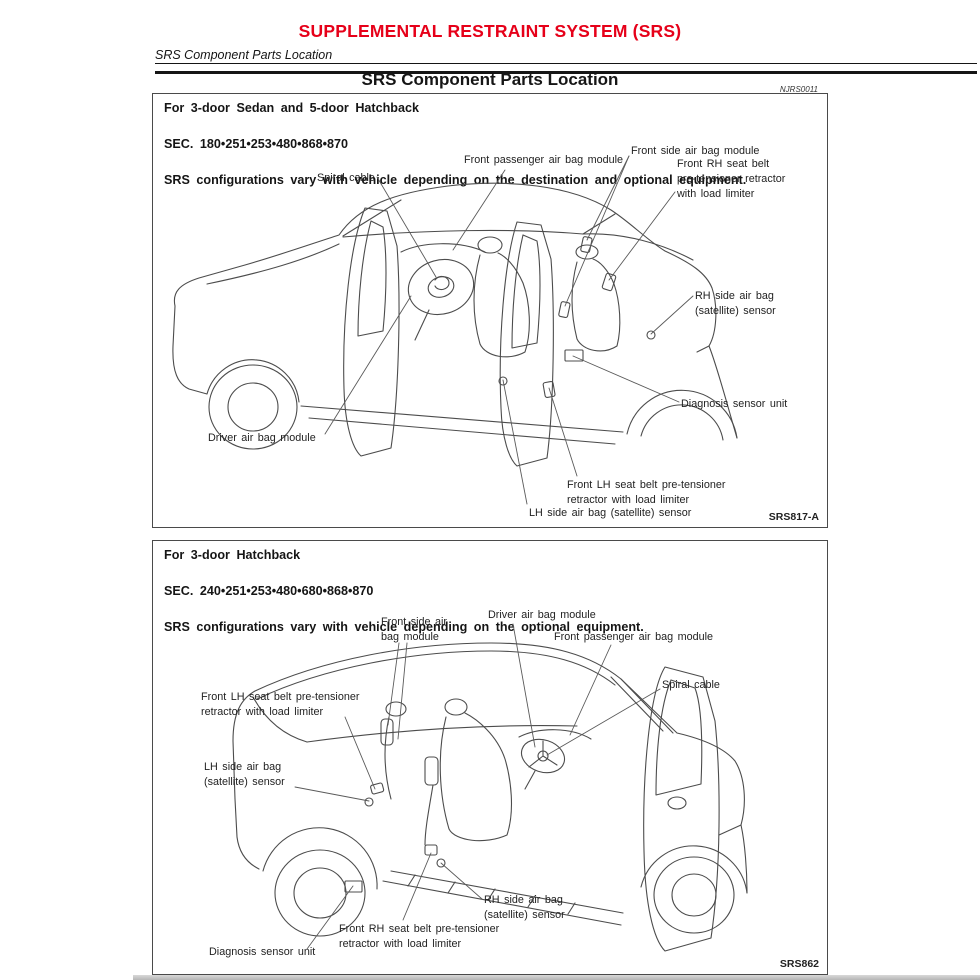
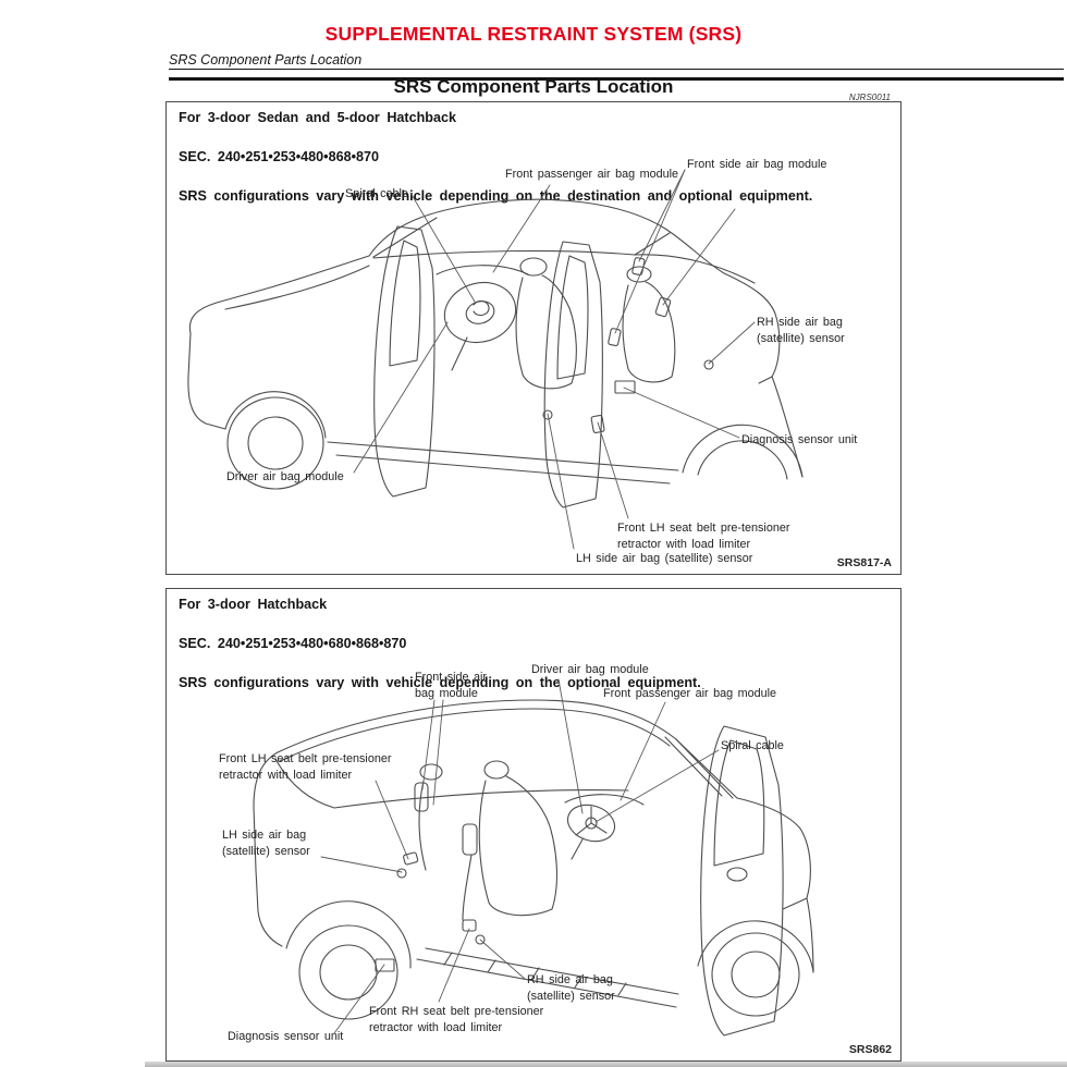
  SUPPLEMENTAL RESTRAINT SYSTEM (SRS)
  SRS Component Parts Location
  SRS Component Parts Location
  NJRS0011
  For 3-door Sedan and 5-door Hatchback
- SEC. 180•251•253•480•868•870
+ SEC. 240•251•253•480•868•870
  SRS configurations vary with vehicle depending on the destination and optional equipment.
  Spiral cable
  Front passenger air bag module
  Front side air bag module
- Front RH seat belt
- pre-tensioner retractor
- with load limiter
  RH side air bag
  (satellite) sensor
  Diagnosis sensor unit
  Driver air bag module
  Front LH seat belt pre-tensioner
  retractor with load limiter
  LH side air bag (satellite) sensor
  SRS817-A
  For 3-door Hatchback
  SEC. 240•251•253•480•680•868•870
  SRS configurations vary with vehicle depending on the optional equipment.
  Front side air
  bag module
  Driver air bag module
  Front passenger air bag module
  Spiral cable
  Front LH seat belt pre-tensioner
  retractor with load limiter
  LH side air bag
  (satellite) sensor
  RH side air bag
  (satellite) sensor
  Front RH seat belt pre-tensioner
  retractor with load limiter
  Diagnosis sensor unit
  SRS862
